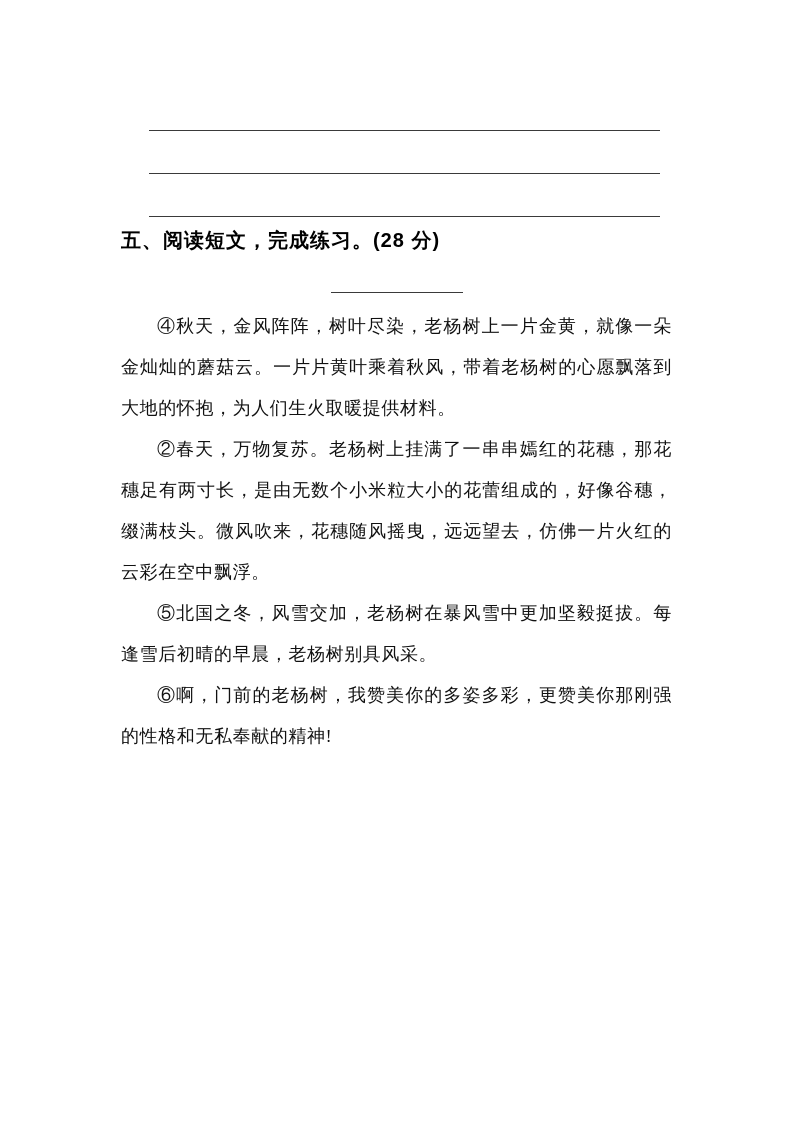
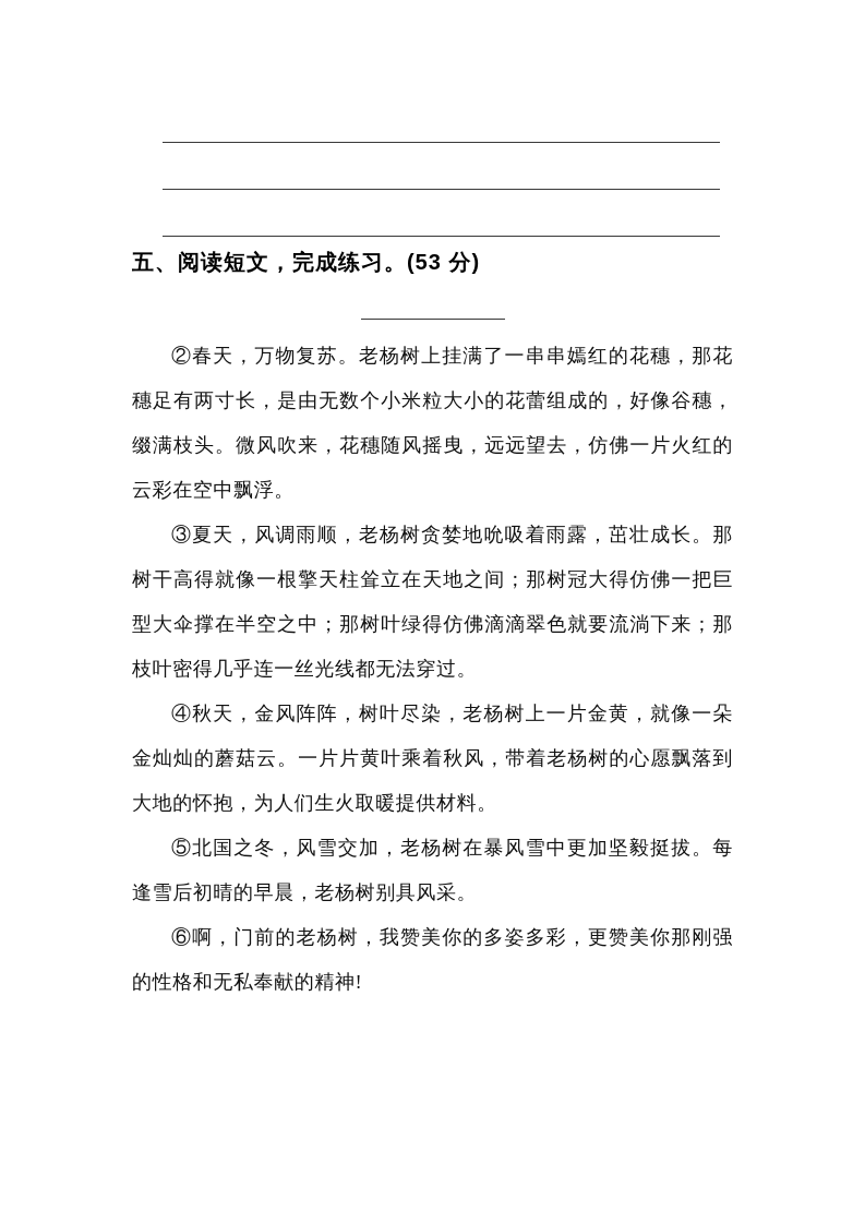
- 五、阅读短文，完成练习。(28 分)
+ 五、阅读短文，完成练习。(53 分)
- ④秋天，金风阵阵，树叶尽染，老杨树上一片金黄，就像一朵金灿灿的蘑菇云。一片片黄叶乘着秋风，带着老杨树的心愿飘落到大地的怀抱，为人们生火取暖提供材料。
+ ②春天，万物复苏。老杨树上挂满了一串串嫣红的花穗，那花穗足有两寸长，是由无数个小米粒大小的花蕾组成的，好像谷穗，缀满枝头。微风吹来，花穗随风摇曳，远远望去，仿佛一片火红的云彩在空中飘浮。
+ ③夏天，风调雨顺，老杨树贪婪地吮吸着雨露，茁壮成长。那树干高得就像一根擎天柱耸立在天地之间；那树冠大得仿佛一把巨型大伞撑在半空之中；那树叶绿得仿佛滴滴翠色就要流淌下来；那枝叶密得几乎连一丝光线都无法穿过。
- ②春天，万物复苏。老杨树上挂满了一串串嫣红的花穗，那花穗足有两寸长，是由无数个小米粒大小的花蕾组成的，好像谷穗，缀满枝头。微风吹来，花穗随风摇曳，远远望去，仿佛一片火红的云彩在空中飘浮。
+ ④秋天，金风阵阵，树叶尽染，老杨树上一片金黄，就像一朵金灿灿的蘑菇云。一片片黄叶乘着秋风，带着老杨树的心愿飘落到大地的怀抱，为人们生火取暖提供材料。
  ⑤北国之冬，风雪交加，老杨树在暴风雪中更加坚毅挺拔。每逢雪后初晴的早晨，老杨树别具风采。
  ⑥啊，门前的老杨树，我赞美你的多姿多彩，更赞美你那刚强的性格和无私奉献的精神!
